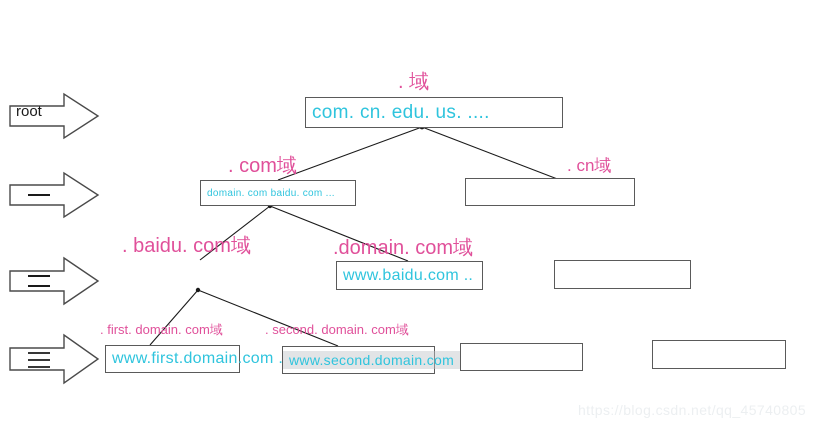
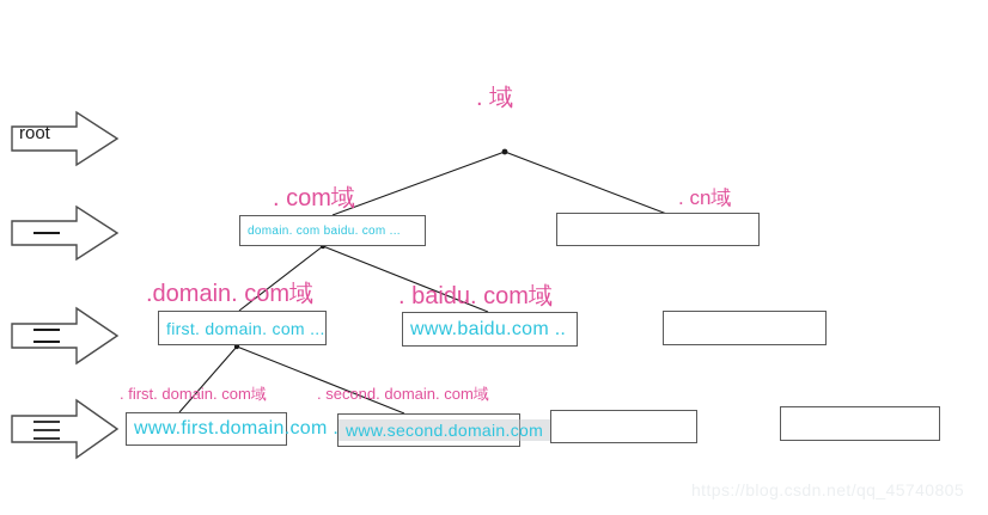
  root
- com. cn. edu. us. ....
  . 域
  domain. com baidu. com ...
  . com域
  . cn域
+ first. domain. com ...
- . baidu. com域
+ .domain. com域
  www.baidu.com ..
- .domain. com域
+ . baidu. com域
  www.first.domain.com .
  . first. domain. com域
  www.second.domain.com
  . second. domain. com域
